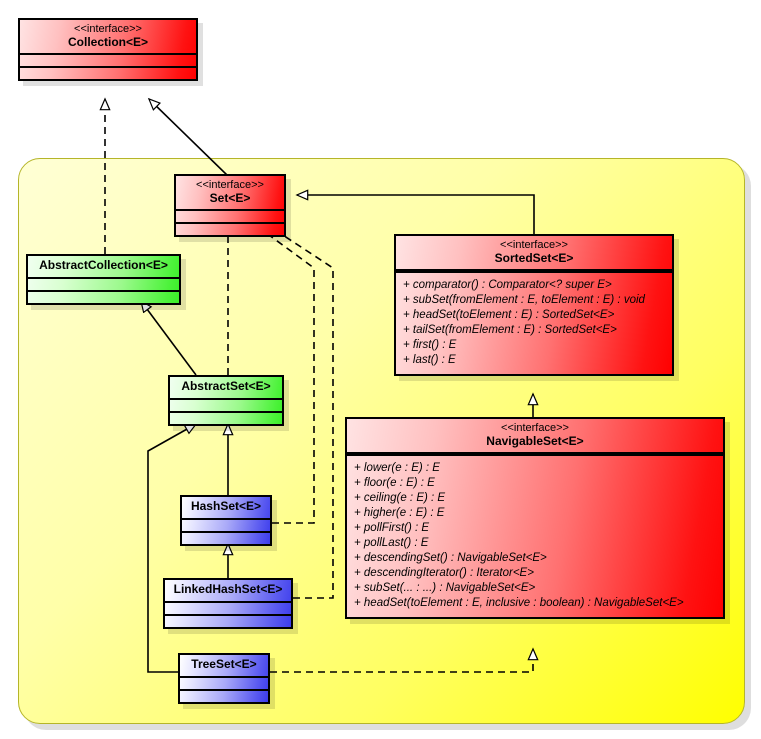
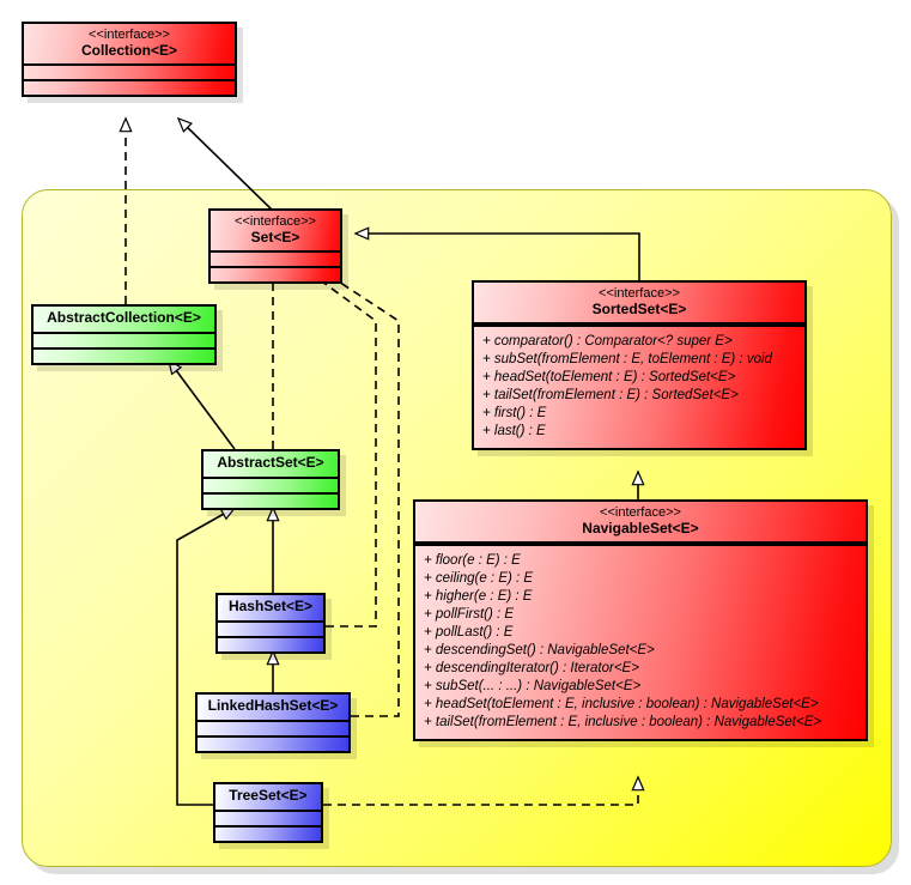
  <<interface>>
  Collection<E>
  <<interface>>
  Set<E>
  <<interface>>
  SortedSet<E>
  + comparator() : Comparator<? super E>
  + subSet(fromElement : E, toElement : E) : void
  + headSet(toElement : E) : SortedSet<E>
  + tailSet(fromElement : E) : SortedSet<E>
  + first() : E
  + last() : E
  <<interface>>
  NavigableSet<E>
- + lower(e : E) : E
  + floor(e : E) : E
  + ceiling(e : E) : E
  + higher(e : E) : E
  + pollFirst() : E
  + pollLast() : E
  + descendingSet() : NavigableSet<E>
  + descendingIterator() : Iterator<E>
  + subSet(... : ...) : NavigableSet<E>
  + headSet(toElement : E, inclusive : boolean) : NavigableSet<E>
+ + tailSet(fromElement : E, inclusive : boolean) : NavigableSet<E>
  AbstractCollection<E>
  AbstractSet<E>
  HashSet<E>
  LinkedHashSet<E>
  TreeSet<E>
